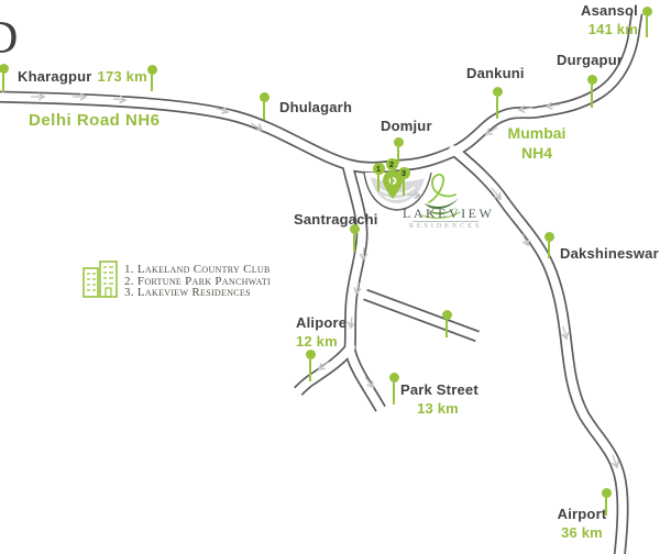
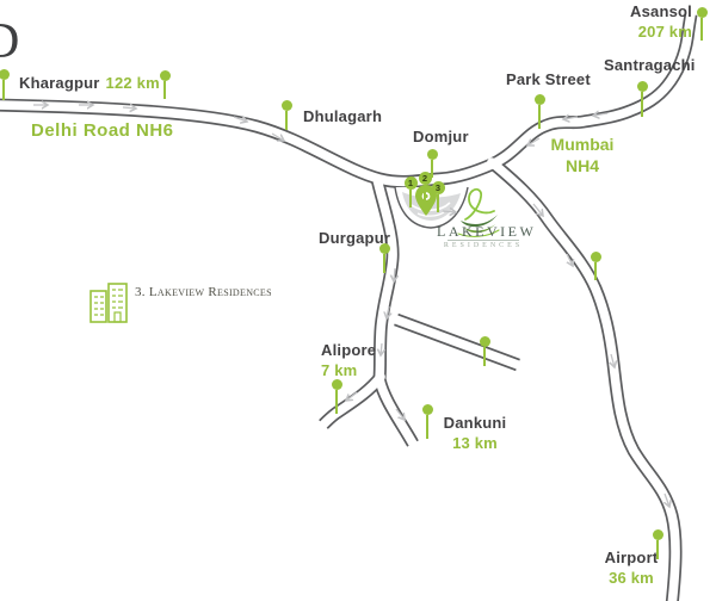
  D
- Kharagpur 173 km
+ Kharagpur 122 km
  Dhulagarh
  Domjur
- Dankuni
+ Park Street
- Durgapur
+ Santragachi
  Asansol
- 141 km
+ 207 km
- Santragachi
+ Durgapur
- Dakshineswar
  Alipore
- 12 km
+ 7 km
- Park Street
+ Dankuni
  13 km
  Airpor
  36 km
  1
  2
  3
  Delhi Road NH6
  Mumbai
  NH4
  LAKEVIEW
- 1. Lakeland Country Club
- 2. Fortune Park Panchwati
  3. Lakeview Residences
